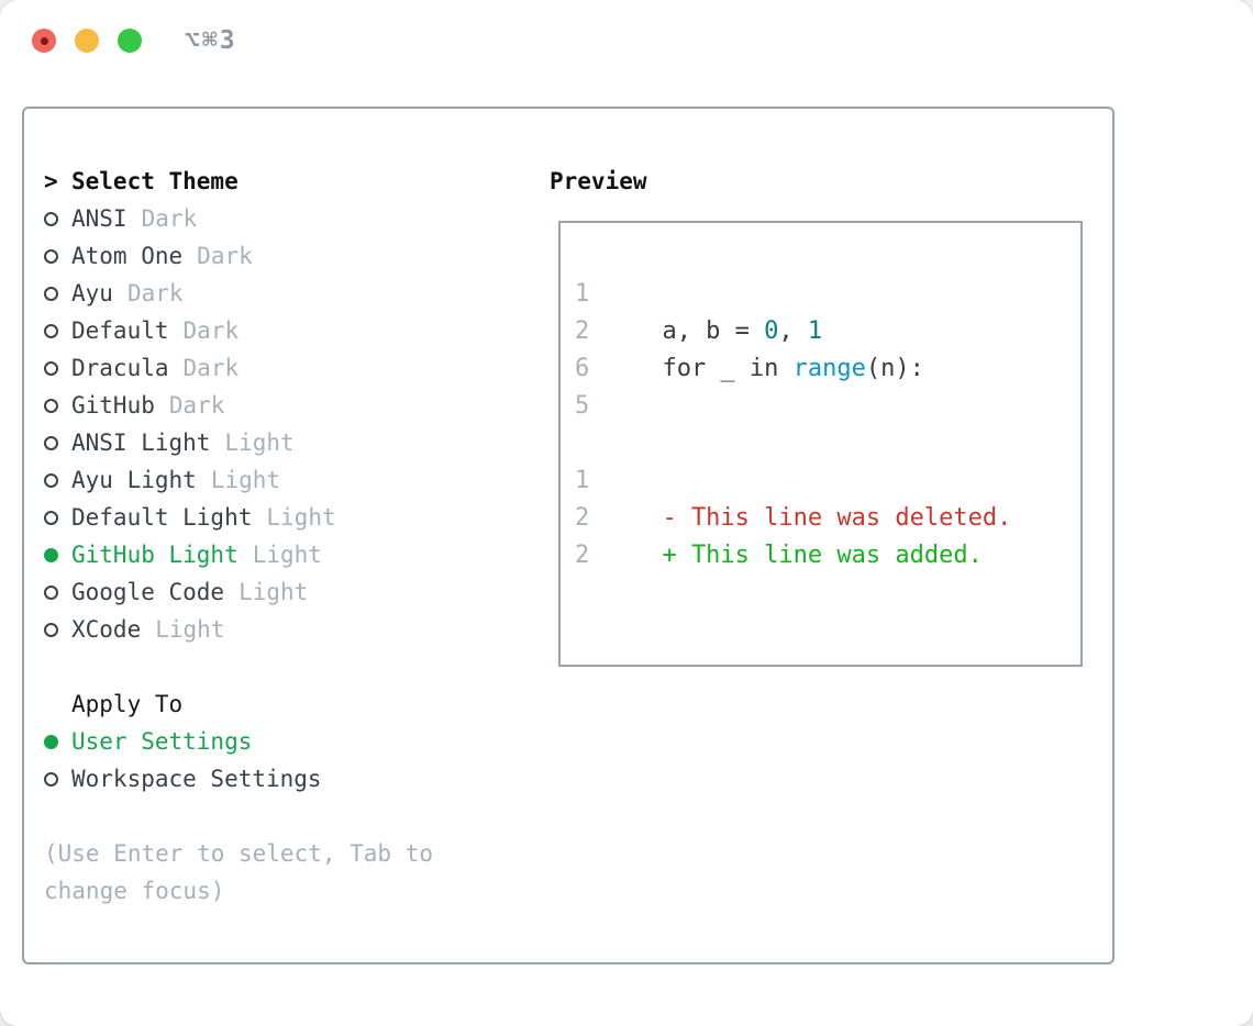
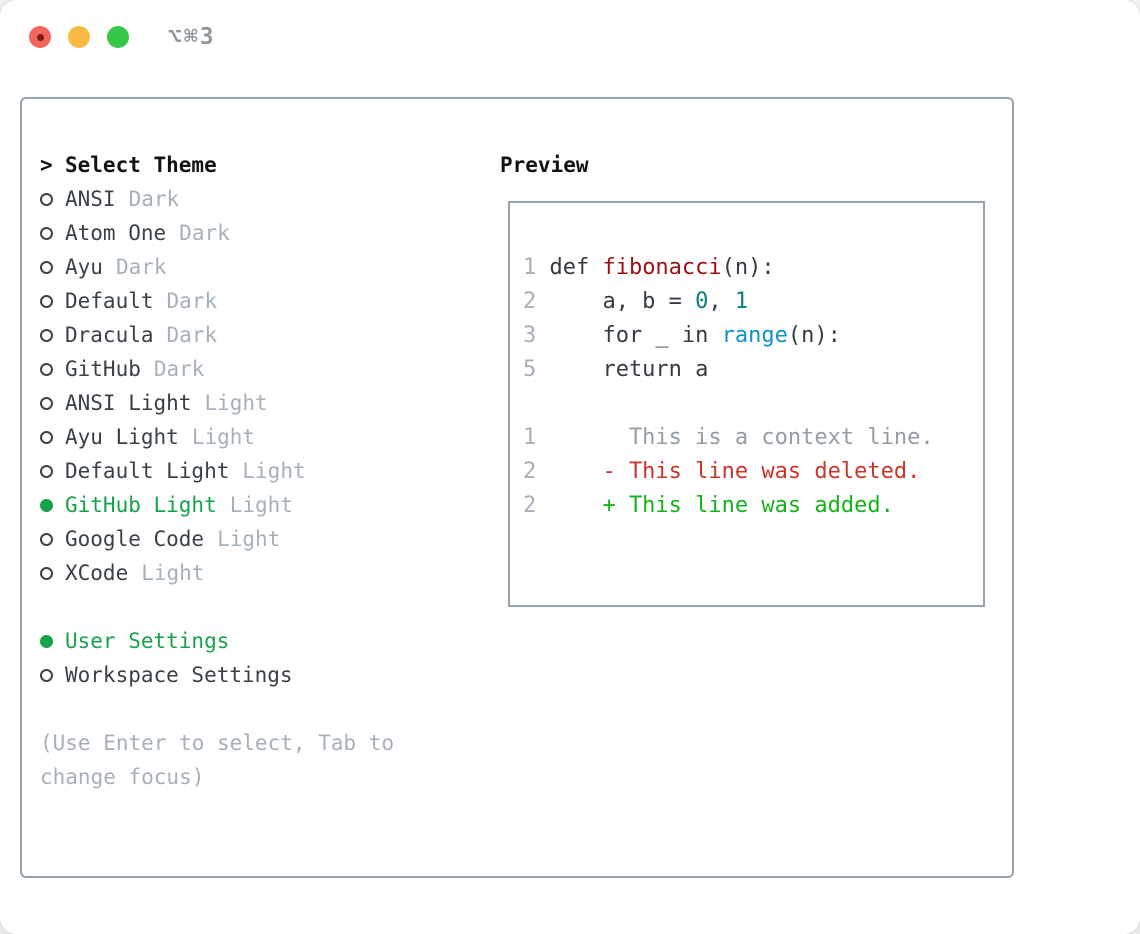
  ⌥⌘3
  >
  Select Theme
  ANSI
  Dark
  Atom One
  Dark
  Ayu
  Dark
  Default
  Dark
  Dracula
  Dark
  GitHub
  Dark
  ANSI Light
  Light
  Ayu Light
  Light
  Default Light
  Light
  GitHub Light
  Light
  Google Code
  Light
  XCode
  Light
- Apply To
  User Settings
  Workspace Settings
  (Use Enter to select, Tab to change focus)
  Preview
  1
+ def fibonacci(n):
  2
  a, b = 0, 1
- 6
+ 3
  for _ in range(n):
  5
+ return a
  1
+ This is a context line.
  2
  - This line was deleted.
  2
  + This line was added.
